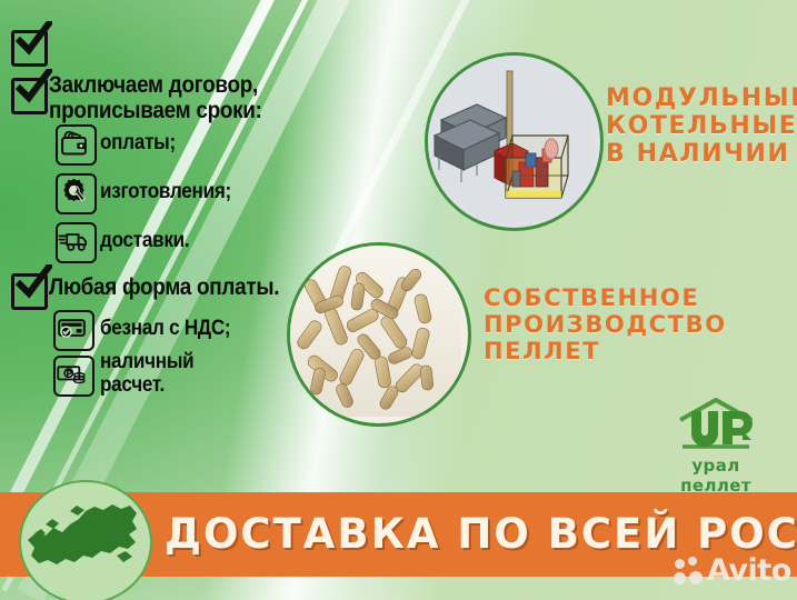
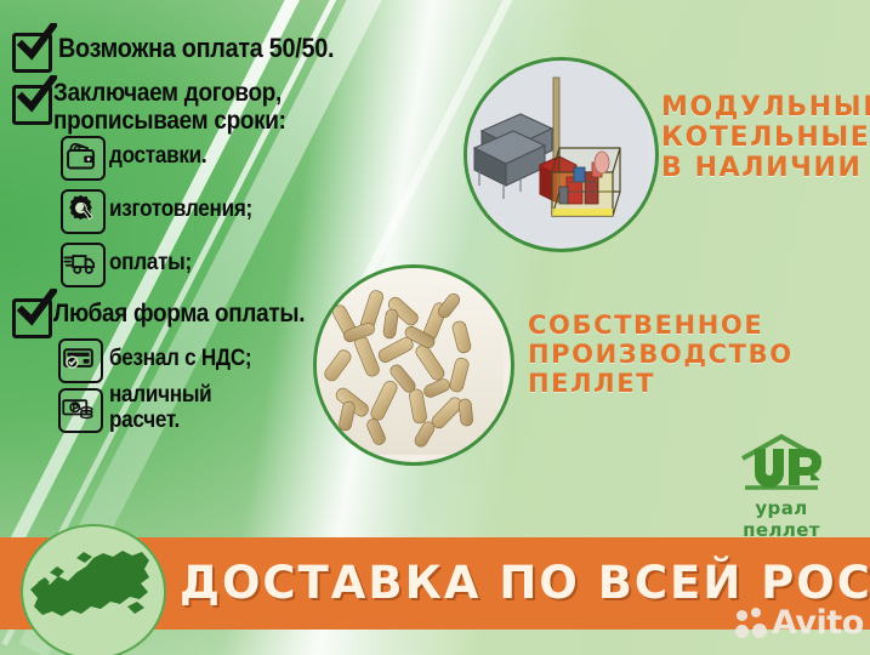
+ Возможна оплата 50/50.
  Заключаем договор,
  прописываем сроки:
- оплаты;
+ доставки.
  изготовления;
- доставки.
+ оплаты;
  Любая форма оплаты.
  безнал с НДС;
  наличный
  расчет.
  МОДУЛЬНЫ
  КОТЕЛЬНЫЕ
  В НАЛИЧИИ
  СОБСТВЕННОЕ
  ПРОИЗВОДСТВО
  ПЕЛЛЕТ
  урал пеллет
  ДОСТАВКА ПО ВСЕЙ РОС
  Avito
